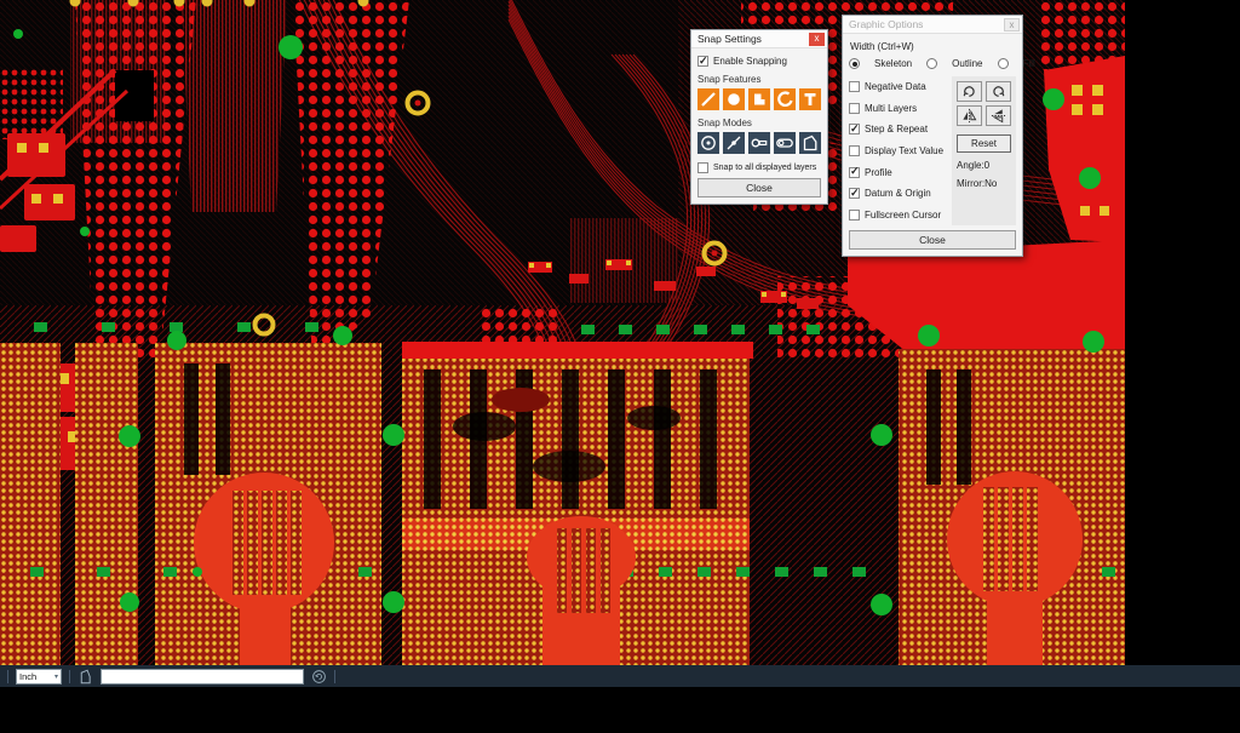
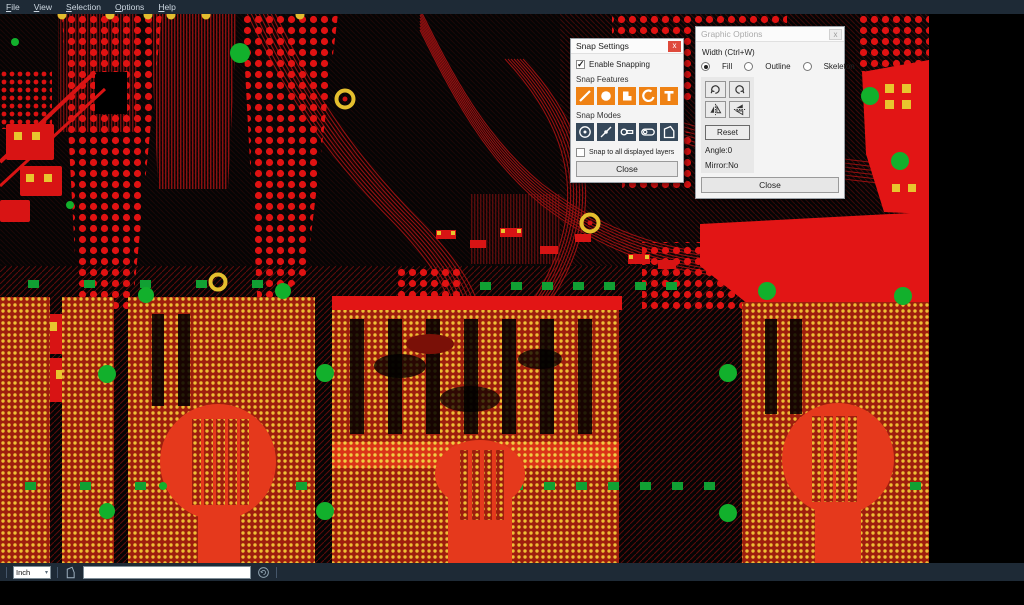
+ File
+ View
+ Selection
+ Options
+ Help
  Snap Settings
  x
  Enable Snapping
  Snap Features
  Snap Modes
  Close
  Graphic Options
  x
  Width (Ctrl+W)
- Skeleton
+ Fill
  Outline
- Fill
+ Skeleton
- Negative Data
- Multi Layers
- Step & Repeat
- Display Text Value
- Profile
- Datum & Origin
- Fullscreen Cursor
  Reset
  Angle:0
  Mirror:No
  Close
  Inch
